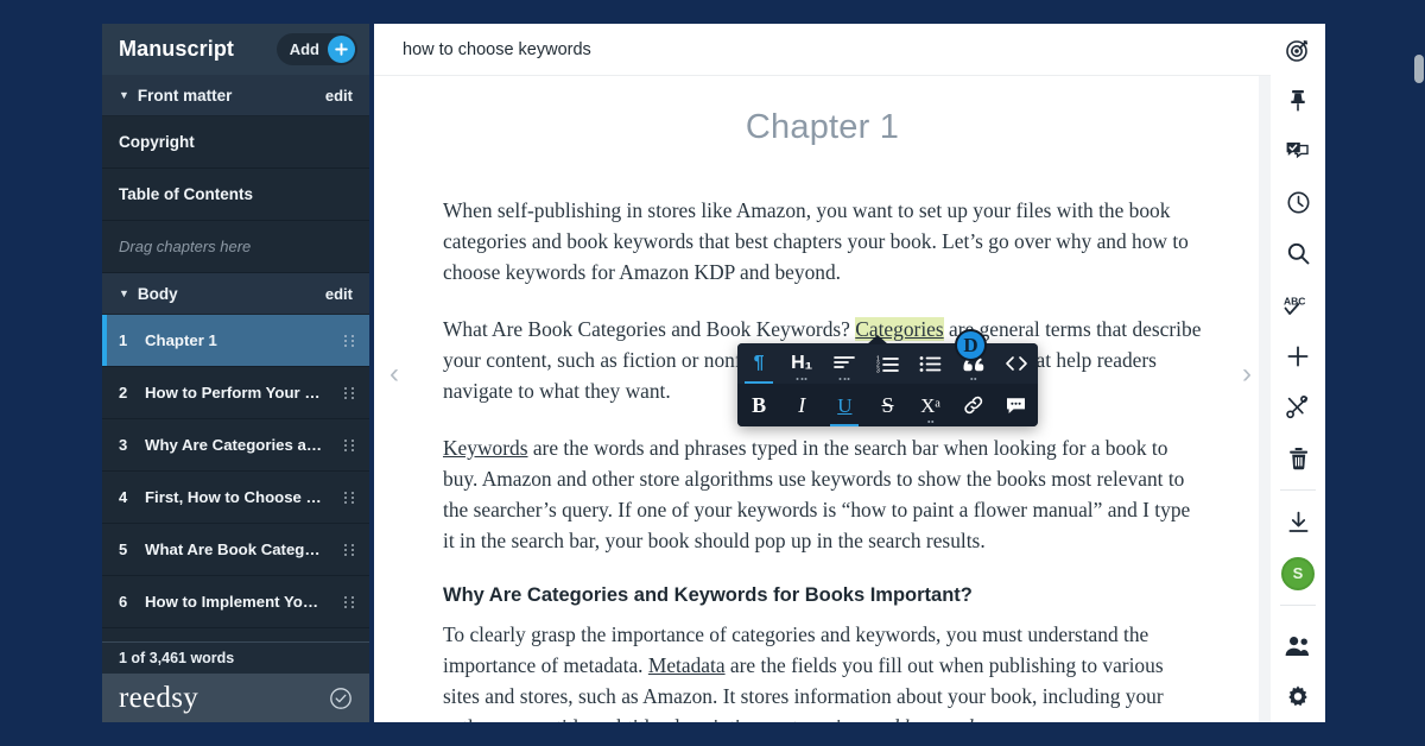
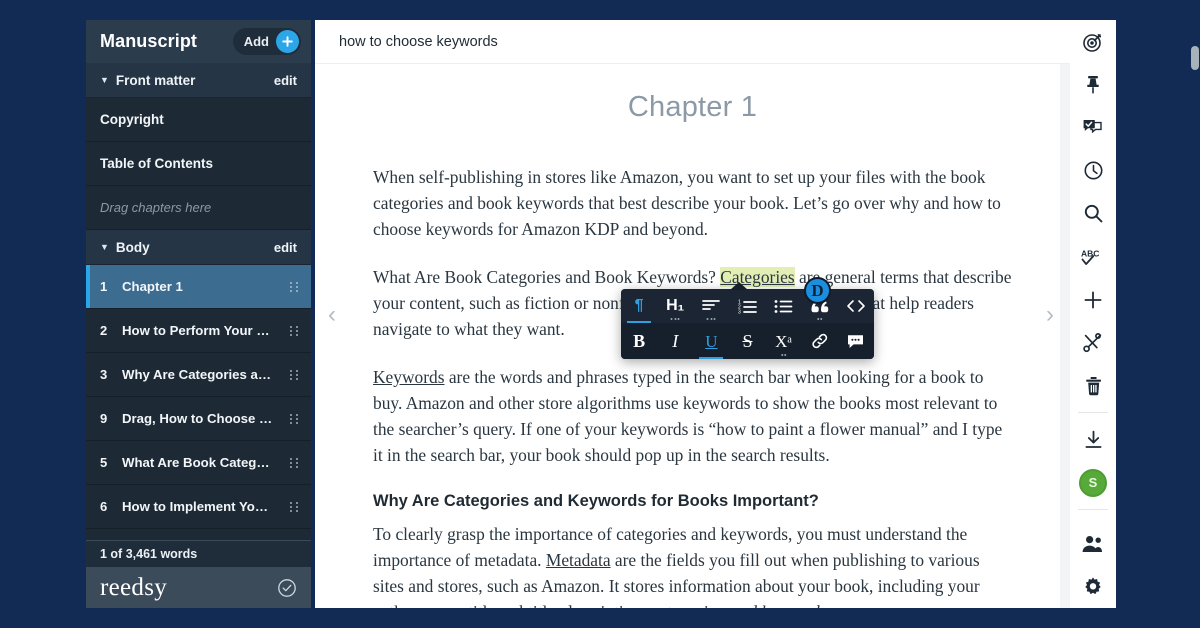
  Manuscript
  Add
  ▼
  Front matter
  edit
  Copyright
  Table of Contents
  Drag chapters here
  ▼
  Body
  edit
  1
  Chapter 1
  2
  How to Perform Your …
  3
  Why Are Categories a…
- 4
+ 9
- First, How to Choose …
+ Drag, How to Choose …
  5
  What Are Book Categ…
  6
  How to Implement Yo…
  1 of 3,461 words
  reedsy
  how to choose keywords
  Chapter 1
- When self-publishing in stores like Amazon, you want to set up your files with the book categories and book keywords that best chapters your book. Let’s go over why and how to choose keywords for Amazon KDP and beyond.
+ When self-publishing in stores like Amazon, you want to set up your files with the book categories and book keywords that best describe your book. Let’s go over why and how to choose keywords for Amazon KDP and beyond.
  What Are Book Categories and Book Keywords? Categories ar general terms that describe your content, such as fiction or nonat help readers navigate to what they want.
  Keywords are the words and phrases typed in the search bar when looking for a book to buy. Amazon and other store algorithms use keywords to show the books most relevant to the searcher’s query. If one of your keywords is “how to paint a flower manual” and I type it in the search bar, your book should pop up in the search results.
  Why Are Categories and Keywords for Books Important?
  To clearly grasp the importance of categories and keywords, you must understand the importance of metadata. Metadata are the fields you fill out when publishing to various sites and stores, such as Amazon. It stores information about your book, including your
  ‹
  ›
  ¶
  H₁
  B
  I
  U
  S
  Xᵃ
  D
  ABC
  S
